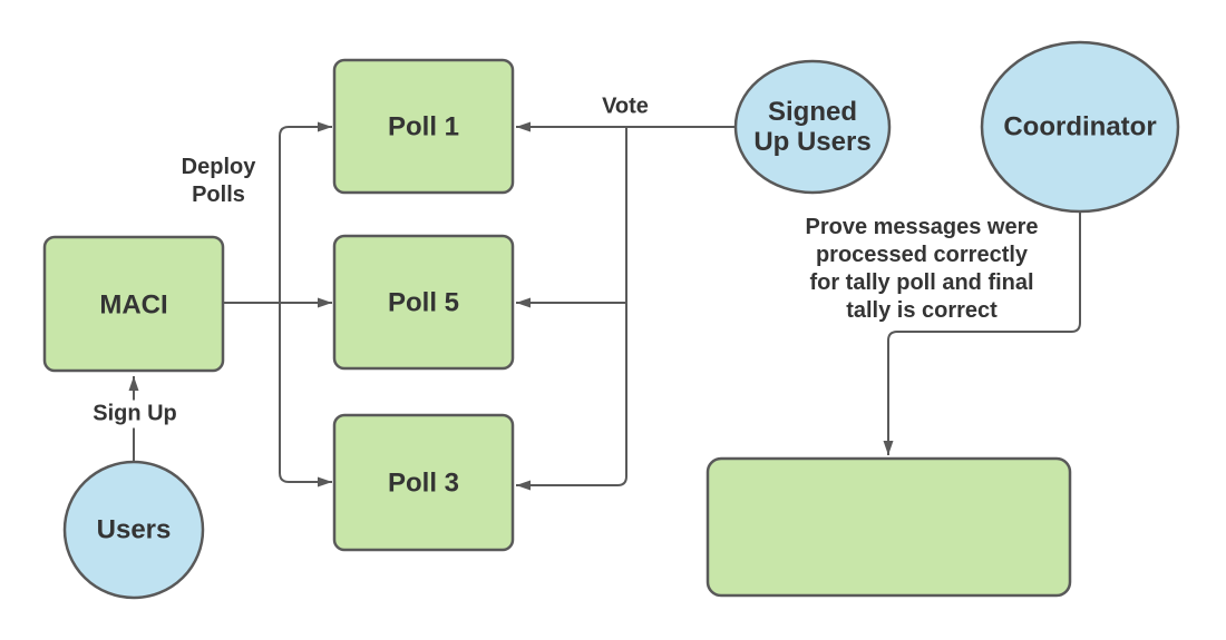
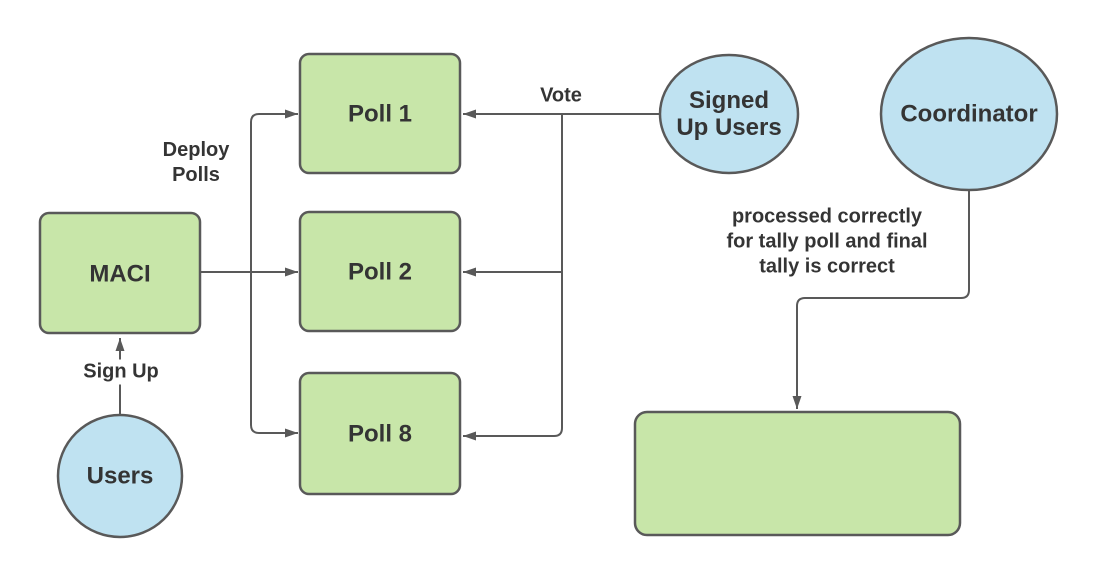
  MACI
  Poll 1
- Poll 5
+ Poll 2
- Poll 3
+ Poll 8
  Users
  Signed
  Up Users
  Coordinator
  Sign Up
  Deploy
  Polls
  Vote
- Prove messages were
  processed correctly
  for tally poll and final
  tally is correct
